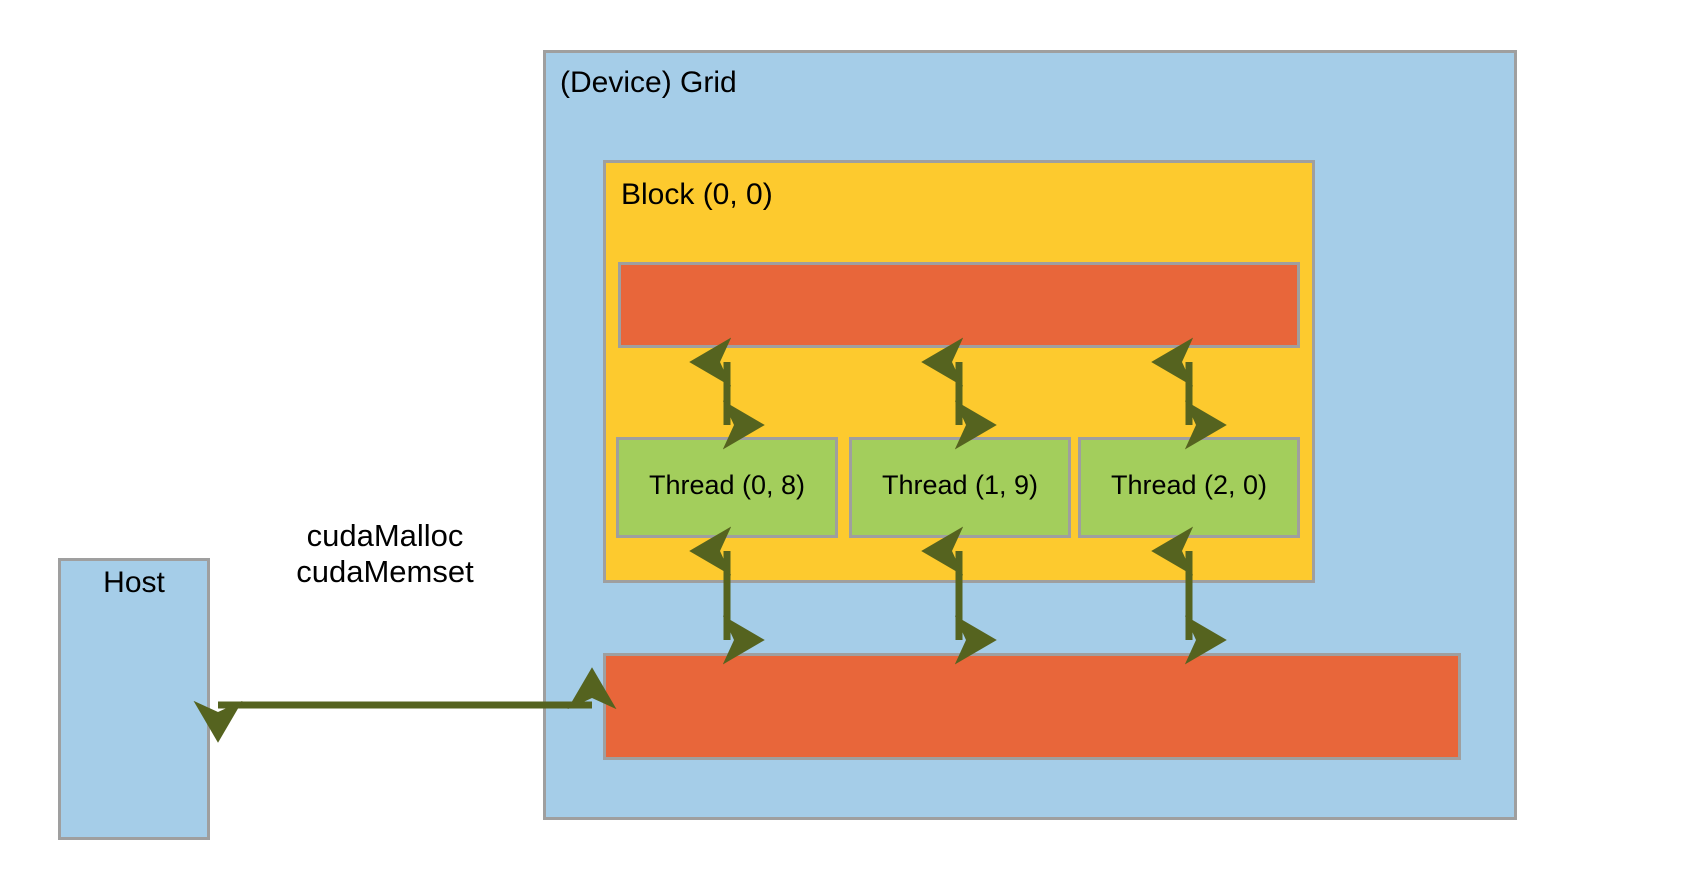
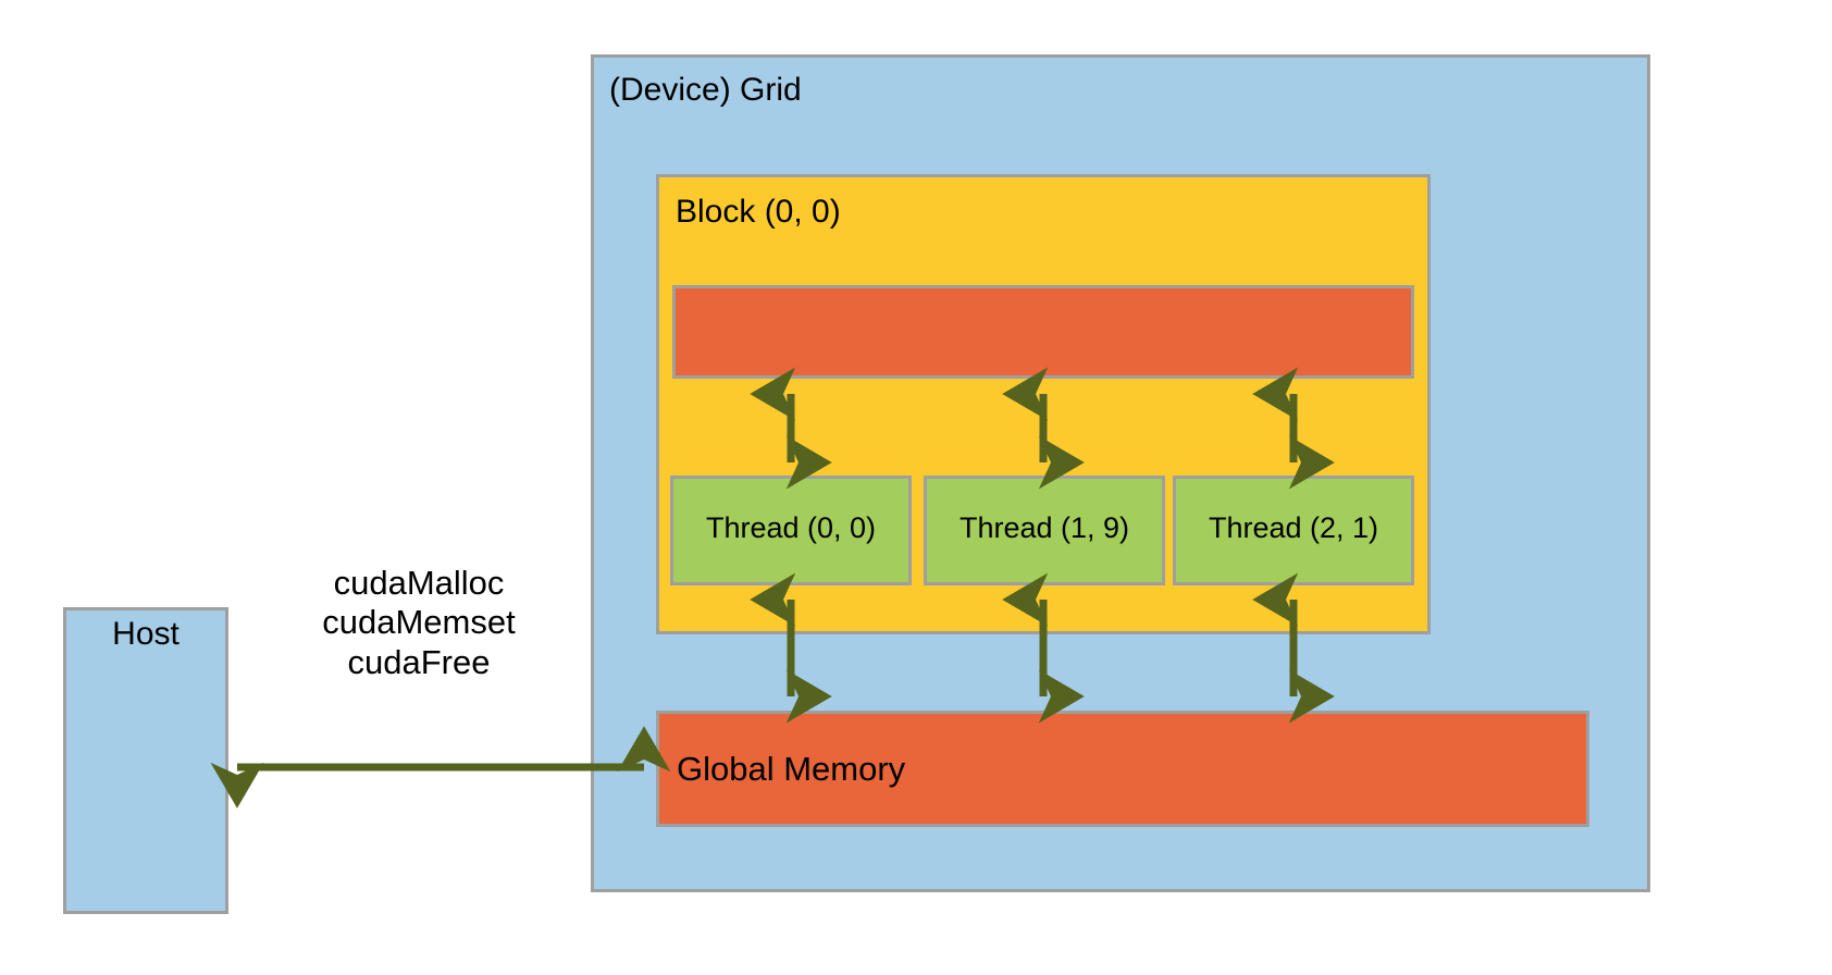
  (Device) Grid
  Block (0, 0)
- Thread (0, 8)
+ Thread (0, 0)
  Thread (1, 9)
- Thread (2, 0)
+ Thread (2, 1)
+ Global Memory
  Host
  cudaMalloc
  cudaMemset
+ cudaFree
